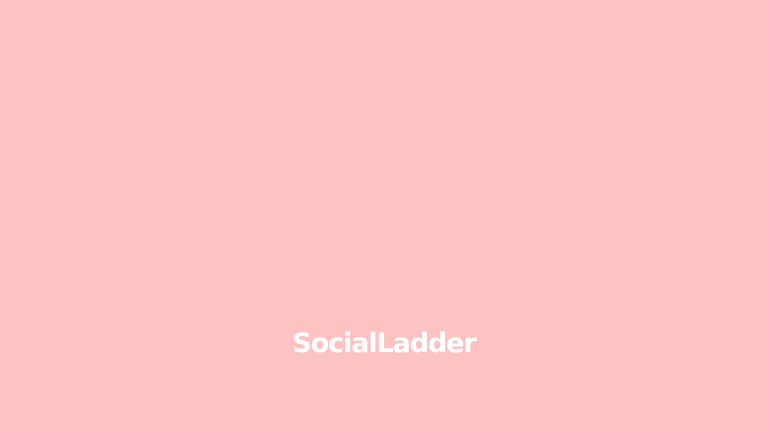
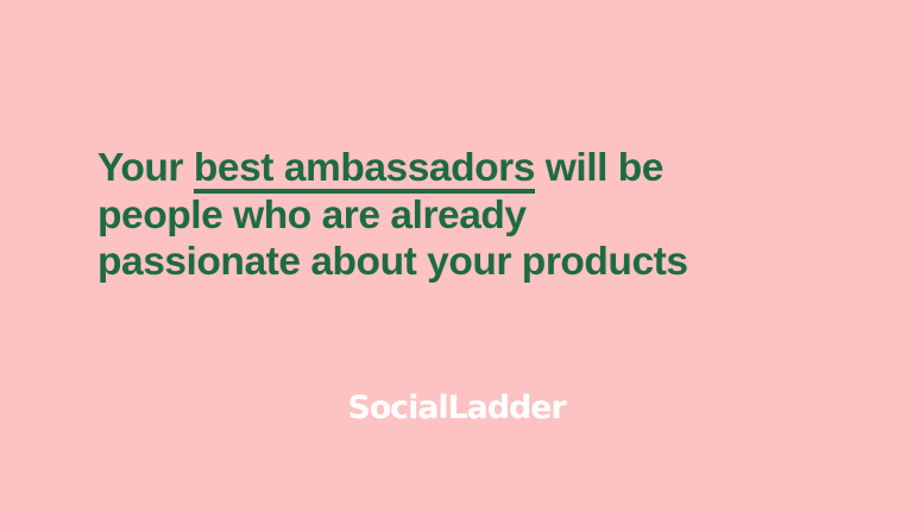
+ Your best ambassadors will be
+ people who are already
+ passionate about your products
  SocialLadder
